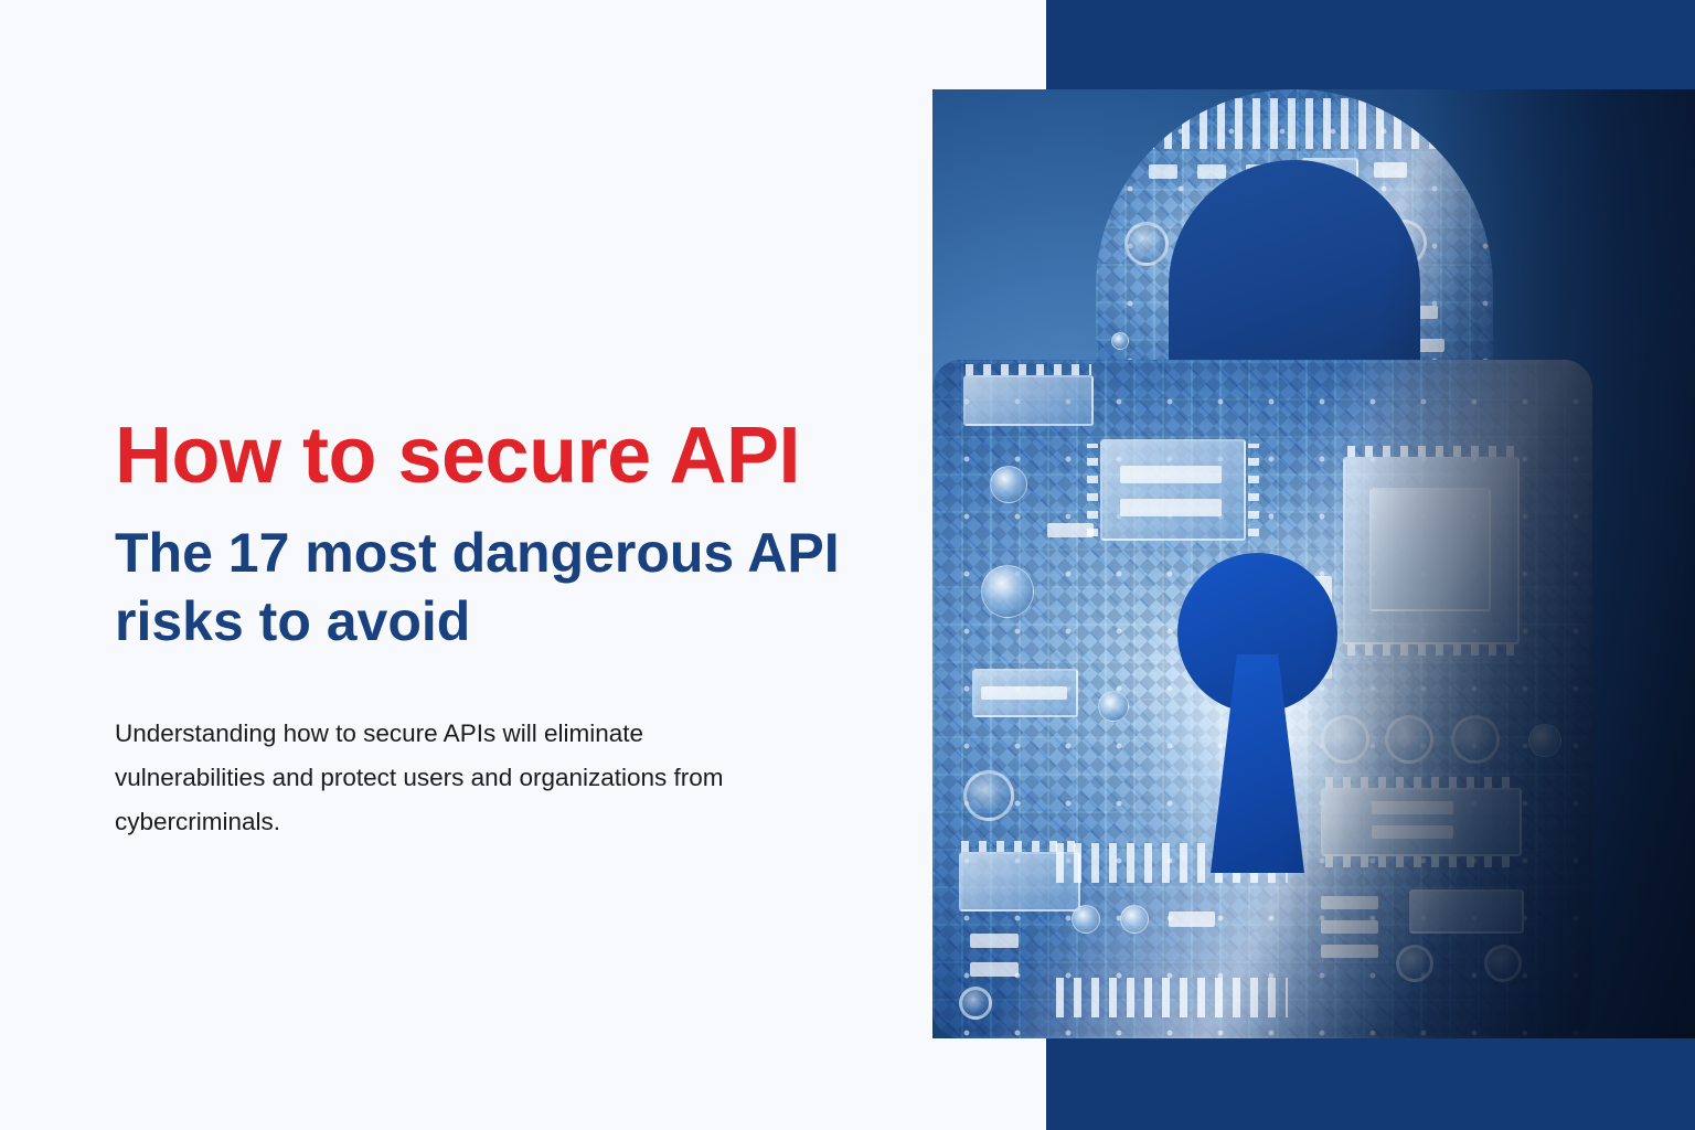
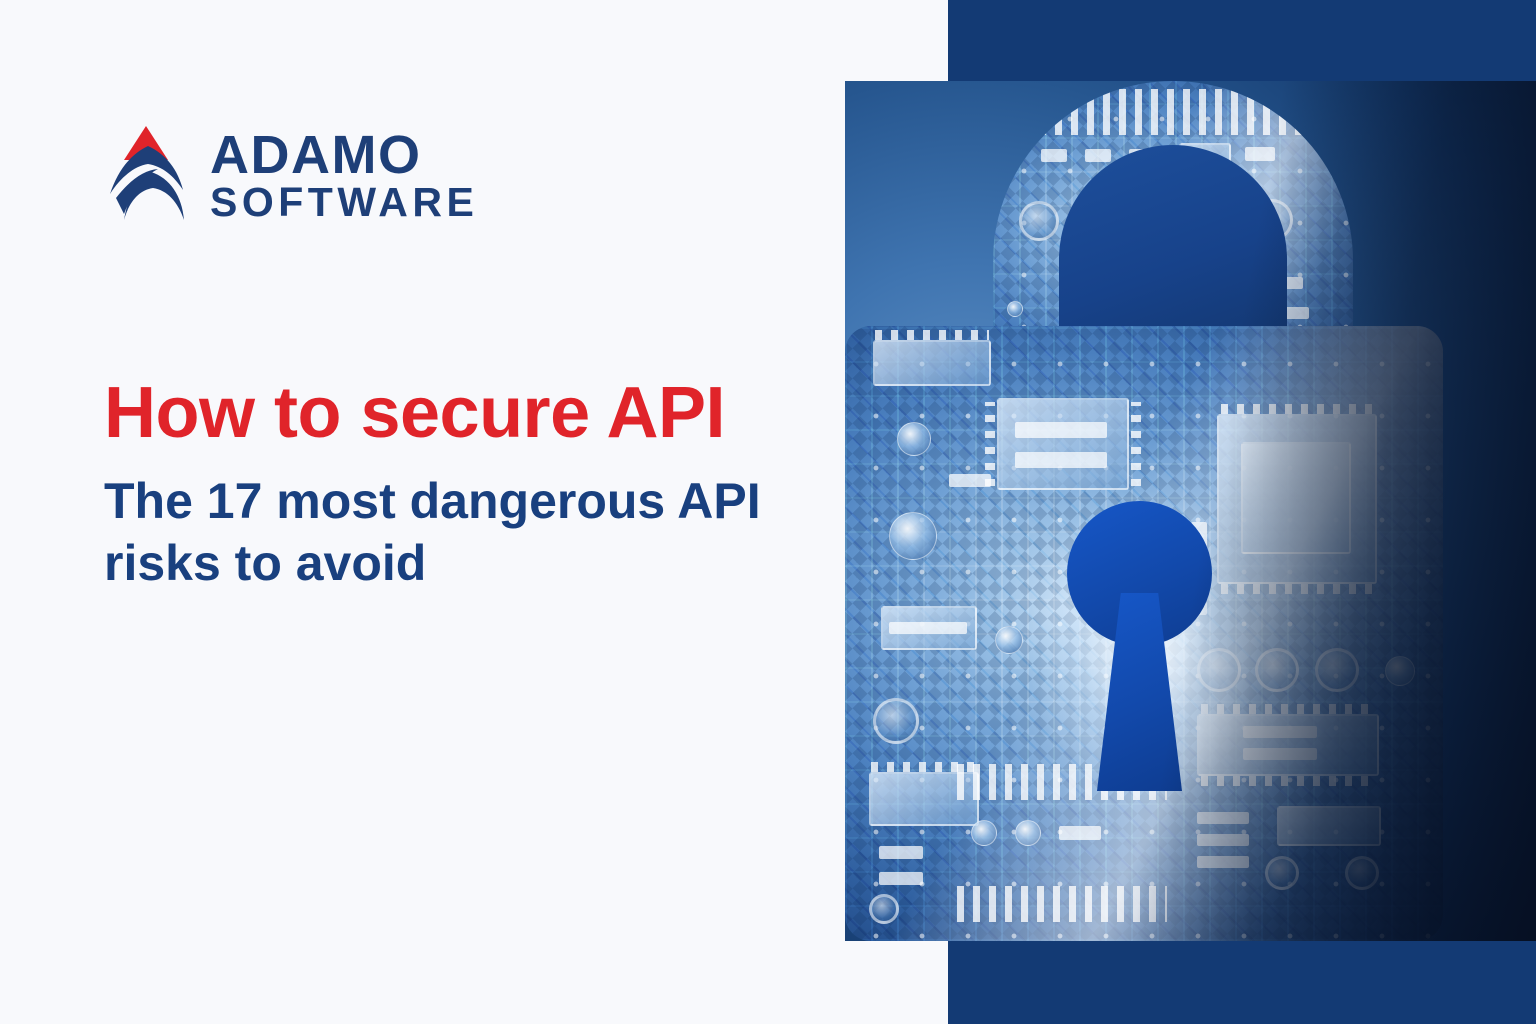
+ ADAMO
+ SOFTWARE
  How to secure API
  The 17 most dangerous API risks to avoid
- Understanding how to secure APIs will eliminate vulnerabilities and protect users and organizations from cybercriminals.
